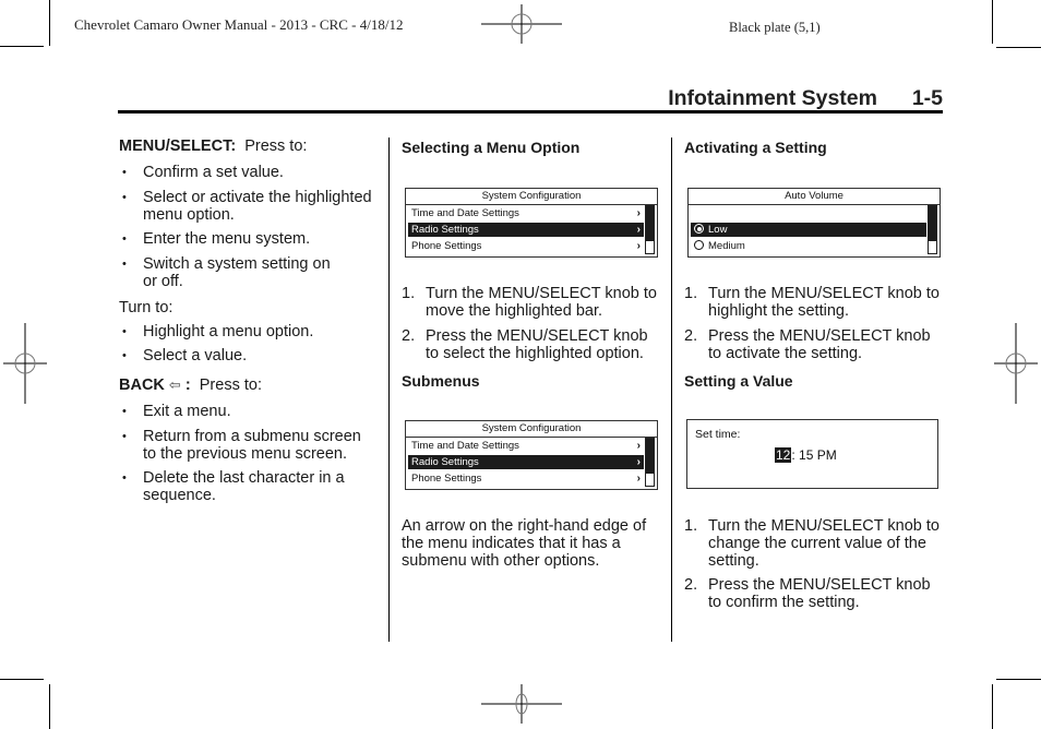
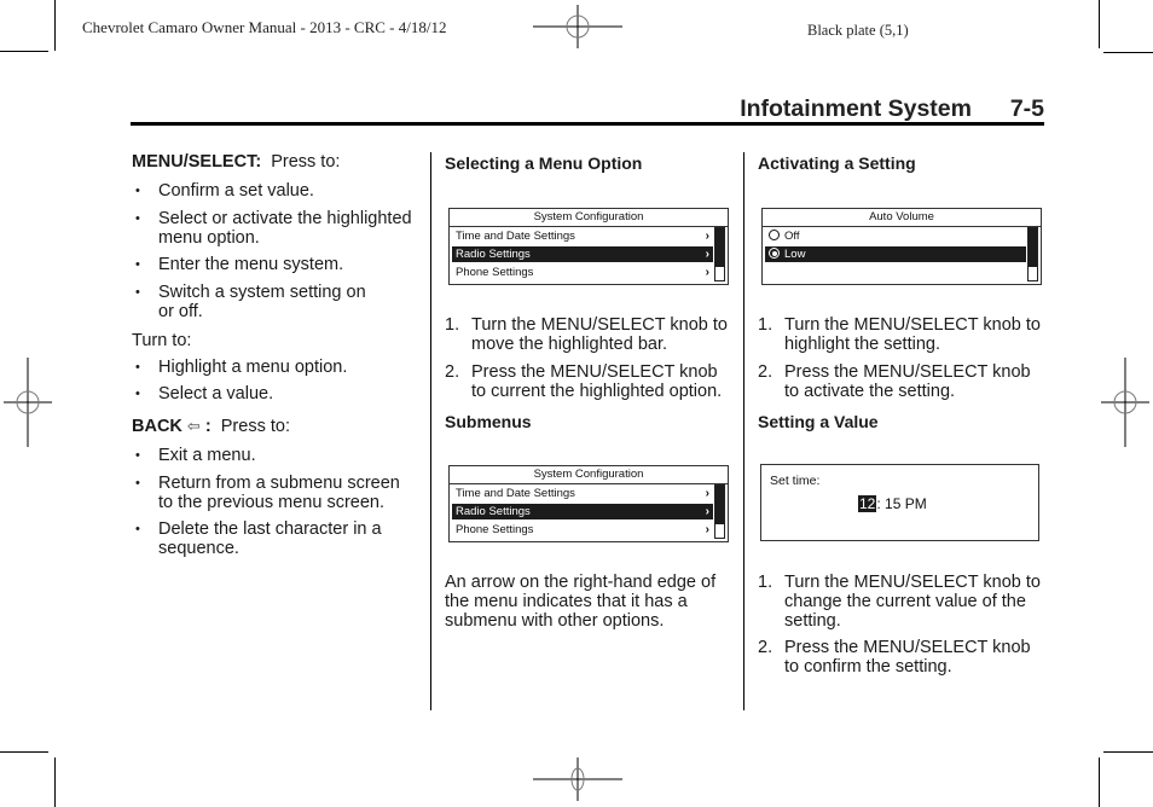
  Chevrolet Camaro Owner Manual - 2013 - CRC - 4/18/12
  Black plate (5,1)
  Infotainment System
- 1-5
+ 7-5
  MENU/SELECT: Press to:
  •
  Confirm a set value.
  •
  Select or activate the highlighted
  menu option.
  •
  Enter the menu system.
  •
  Switch a system setting on
  or off.
  Turn to:
  •
  Highlight a menu option.
  •
  Select a value.
  BACK ⇦ : Press to:
  •
  Exit a menu.
  •
  Return from a submenu screen
  to the previous menu screen.
  •
  Delete the last character in a
  sequence.
  Selecting a Menu Option
  System Configuration
  Time and Date Settings
  ›
  Radio Settings
  ›
  Phone Settings
  ›
  1.
  Turn the MENU/SELECT knob to
  move the highlighted bar.
  2.
  Press the MENU/SELECT knob
- to select the highlighted option.
+ to current the highlighted option.
  Submenus
  System Configuration
  Time and Date Settings
  ›
  Radio Settings
  ›
  Phone Settings
  ›
  An arrow on the right-hand edge of
  the menu indicates that it has a
  submenu with other options.
  Activating a Setting
  Auto Volume
+ Off
  Low
- Medium
  1.
  Turn the MENU/SELECT knob to
  highlight the setting.
  2.
  Press the MENU/SELECT knob
  to activate the setting.
  Setting a Value
  Set time:
  12: 15 PM
  1.
  Turn the MENU/SELECT knob to
  change the current value of the
  setting.
  2.
  Press the MENU/SELECT knob
  to confirm the setting.
